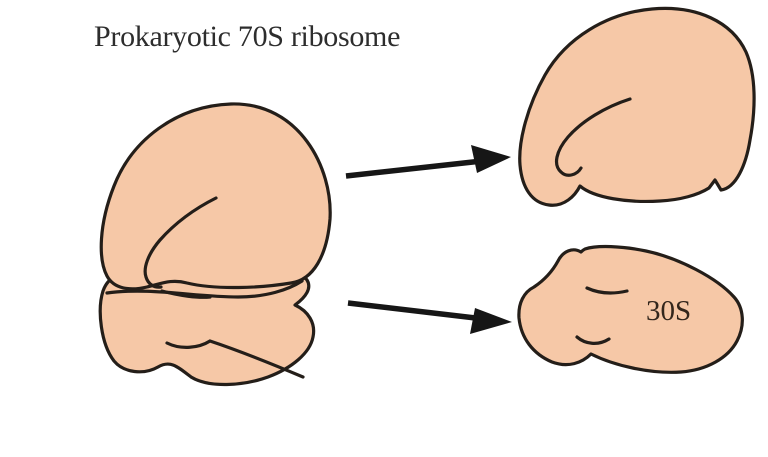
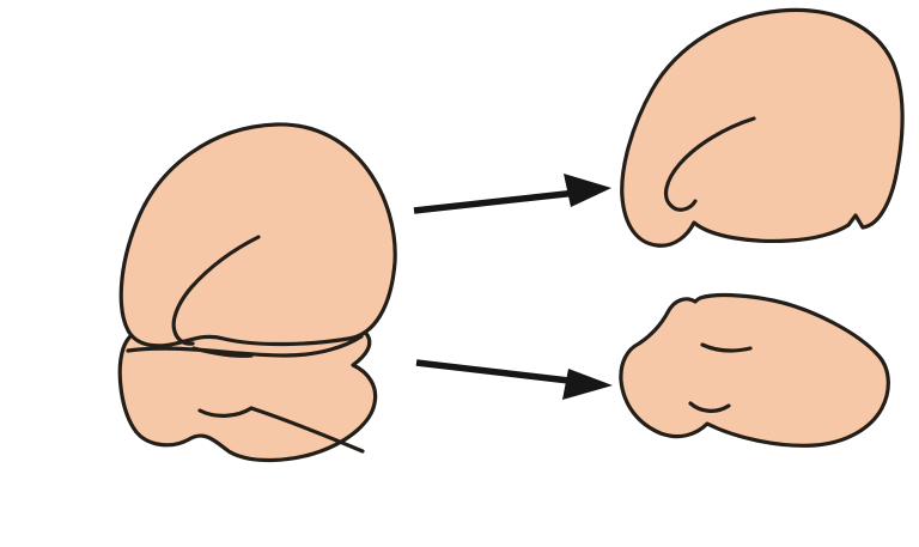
- Prokaryotic 70S ribosome
- 30S
